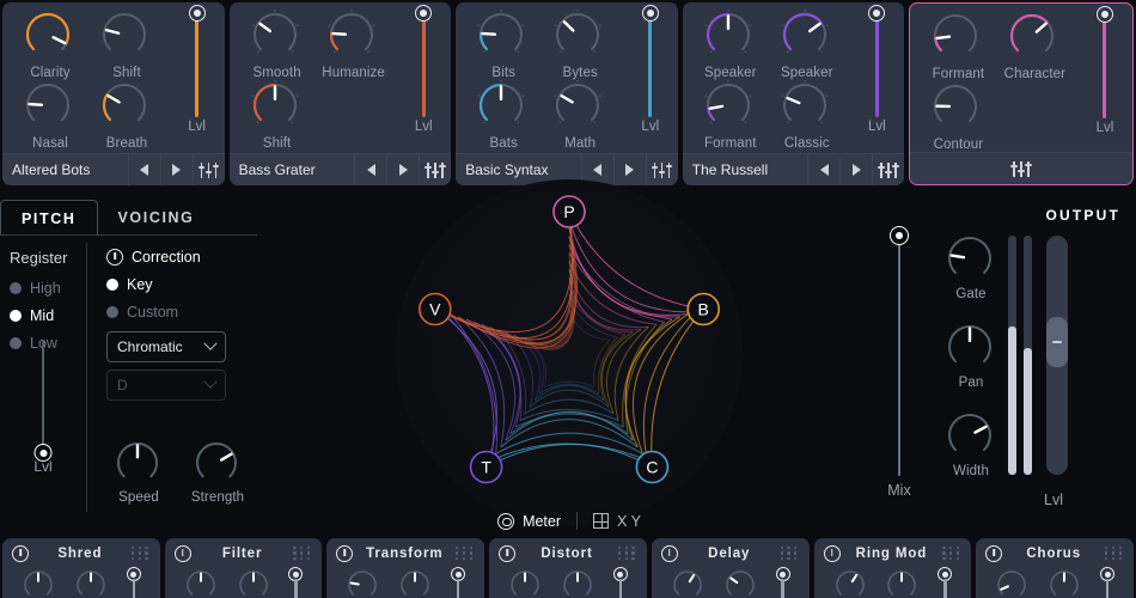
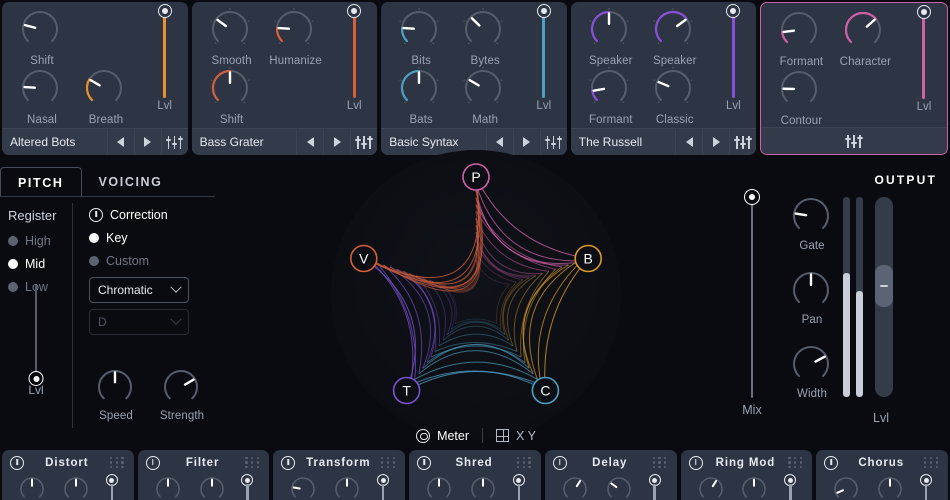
- Clarity
  Shift
  Nasal
  Breath
  Lvl
  Altered Bots
  Smooth
  Humanize
  Shift
  Lvl
  Bass Grater
  Bits
  Bytes
  Bats
  Math
  Lvl
  Basic Syntax
  Speaker
  Speaker
  Formant
  Classic
  Lvl
  The Russell
  Formant
  Character
  Contour
  Lvl
  PITCH
  VOICING
  Register
  High
  Mid
  Correction
  Key
  Custom
  Chromatic
  D
  Lvl
  Speed
  Strength
  P
  B
  C
  T
  V
  Meter
  X Y
  OUTPUT
  Mix
  Gate
  Pan
  Width
  Lvl
- Shred
+ Distort
  Filter
  Transform
- Distort
+ Shred
  Delay
  Ring Mod
  Chorus
